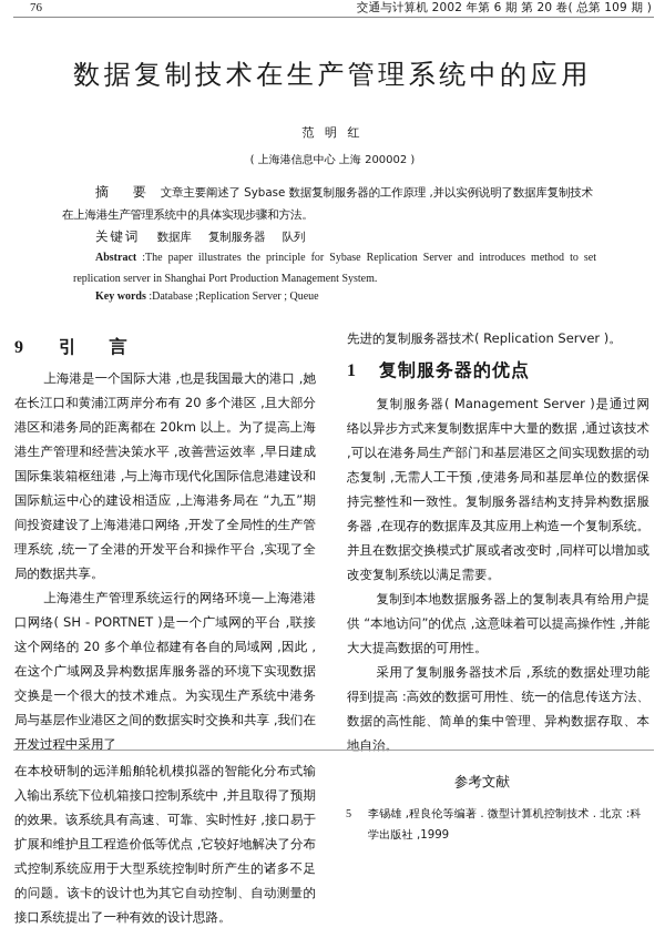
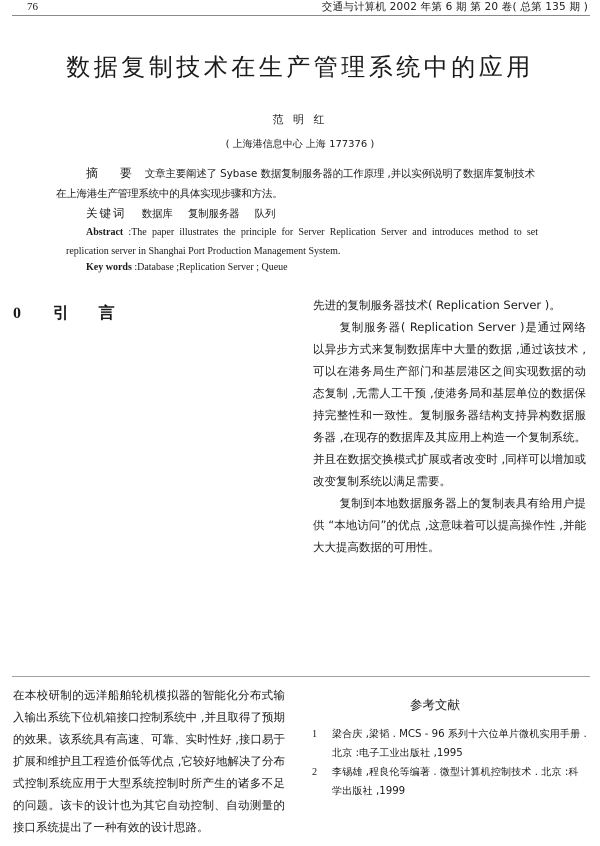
  76
- 交通与计算机 2002 年第 6 期 第 20 卷( 总第 109 期 )
+ 交通与计算机 2002 年第 6 期 第 20 卷( 总第 135 期 )
  数据复制技术在生产管理系统中的应用
  范 明 红
- ( 上海港信息中心 上海 200002 )
+ ( 上海港信息中心 上海 177376 )
  摘 要 文章主要阐述了 Sybase 数据复制服务器的工作原理 ,并以实例说明了数据库复制技术在上海港生产管理系统中的具体实现步骤和方法。
  关键词 数据库 复制服务器 队列
- Abstract :The paper illustrates the principle for Sybase Replication Server and introduces method to set replication server in Shanghai Port Production Management System.
+ Abstract :The paper illustrates the principle for Server Replication Server and introduces method to set replication server in Shanghai Port Production Management System.
  Key words :Database ;Replication Server ; Queue
- 9 引 言
+ 0 引 言
- 上海港是一个国际大港 ,也是我国最大的港口 ,她在长江口和黄浦江两岸分布有 20 多个港区 ,且大部分港区和港务局的距离都在 20km 以上。为了提高上海港生产管理和经营决策水平 ,改善营运效率 ,早日建成国际集装箱枢纽港 ,与上海市现代化国际信息港建设和国际航运中心的建设相适应 ,上海港务局在 “九五”期间投资建设了上海港港口网络 ,开发了全局性的生产管理系统 ,统一了全港的开发平台和操作平台 ,实现了全局的数据共享。
- 上海港生产管理系统运行的网络环境—上海港港口网络( SH - PORTNET )是一个广域网的平台 ,联接这个网络的 20 多个单位都建有各自的局域网 ,因此 ,在这个广域网及异构数据库服务器的环境下实现数据交换是一个很大的技术难点。为实现生产系统中港务局与基层作业港区之间的数据实时交换和共享 ,我们在开发过程中采用了
  先进的复制服务器技术( Replication Server )。
- 1 复制服务器的优点
- 复制服务器( Management Server )是通过网络以异步方式来复制数据库中大量的数据 ,通过该技术 ,可以在港务局生产部门和基层港区之间实现数据的动态复制 ,无需人工干预 ,使港务局和基层单位的数据保持完整性和一致性。复制服务器结构支持异构数据服务器 ,在现存的数据库及其应用上构造一个复制系统。并且在数据交换模式扩展或者改变时 ,同样可以增加或改变复制系统以满足需要。
+ 复制服务器( Replication Server )是通过网络以异步方式来复制数据库中大量的数据 ,通过该技术 ,可以在港务局生产部门和基层港区之间实现数据的动态复制 ,无需人工干预 ,使港务局和基层单位的数据保持完整性和一致性。复制服务器结构支持异构数据服务器 ,在现存的数据库及其应用上构造一个复制系统。并且在数据交换模式扩展或者改变时 ,同样可以增加或改变复制系统以满足需要。
  复制到本地数据服务器上的复制表具有给用户提供 “本地访问”的优点 ,这意味着可以提高操作性 ,并能大大提高数据的可用性。
- 采用了复制服务器技术后 ,系统的数据处理功能得到提高 :高效的数据可用性、统一的信息传送方法、数据的高性能、简单的集中管理、异构数据存取、本地自治。
  在本校研制的远洋船舶轮机模拟器的智能化分布式输入输出系统下位机箱接口控制系统中 ,并且取得了预期的效果。该系统具有高速、可靠、实时性好 ,接口易于扩展和维护且工程造价低等优点 ,它较好地解决了分布式控制系统应用于大型系统控制时所产生的诸多不足的问题。该卡的设计也为其它自动控制、自动测量的接口系统提出了一种有效的设计思路。
  参考文献
+ 1
+ 梁合庆 ,梁韬 . MCS - 96 系列十六位单片微机实用手册 . 北京 :电子工业出版社 ,1995
- 5
+ 2
  李锡雄 ,程良伦等编著 . 微型计算机控制技术 . 北京 :科学出版社 ,1999
